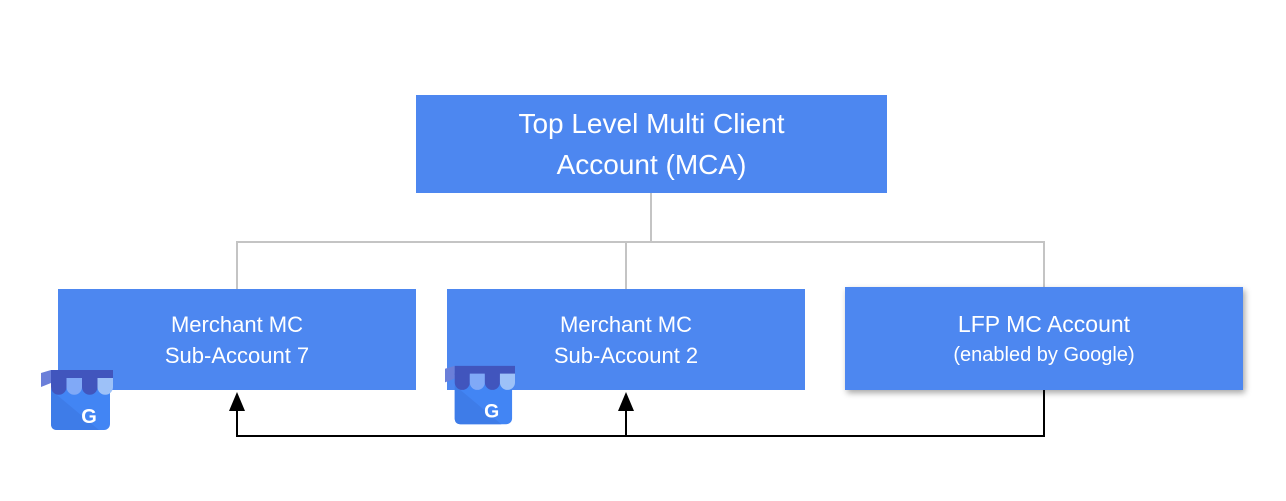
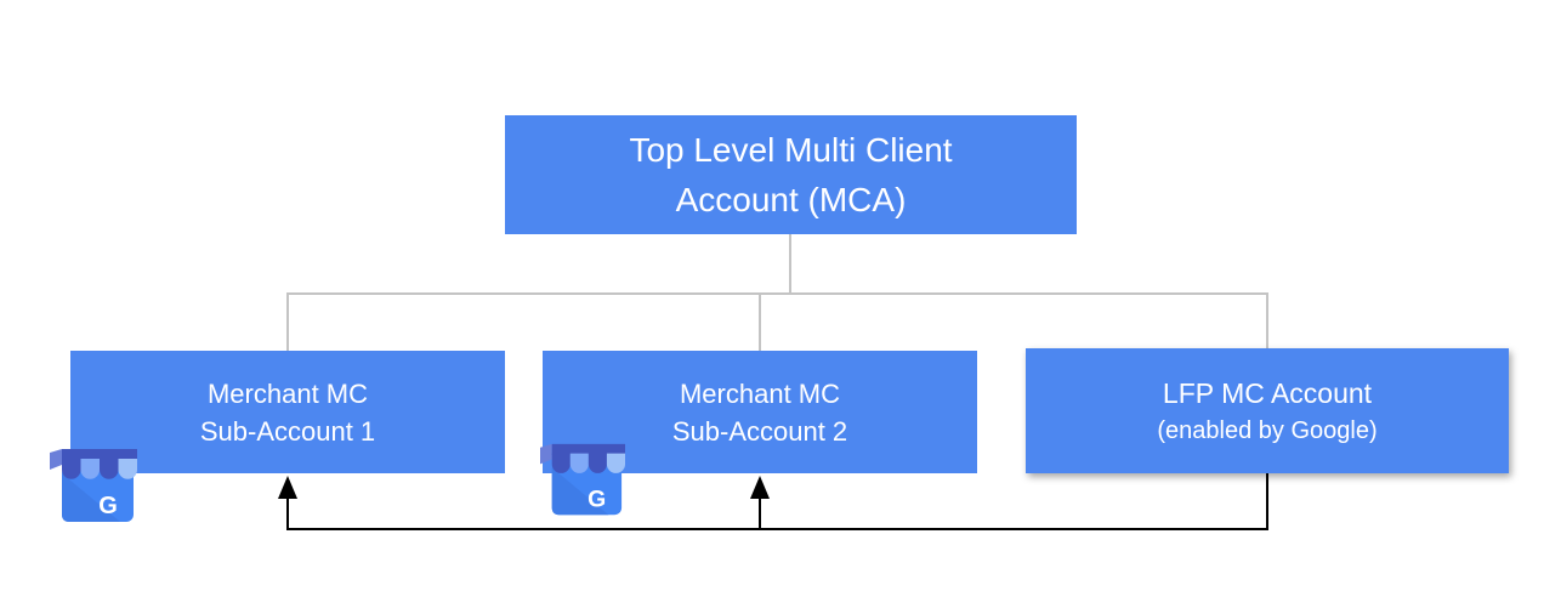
  Top Level Multi Client
  Account (MCA)
  Merchant MC
- Sub-Account 7
+ Sub-Account 1
  Merchant MC
  Sub-Account 2
  LFP MC Account
  (enabled by Google)
  G
  G
